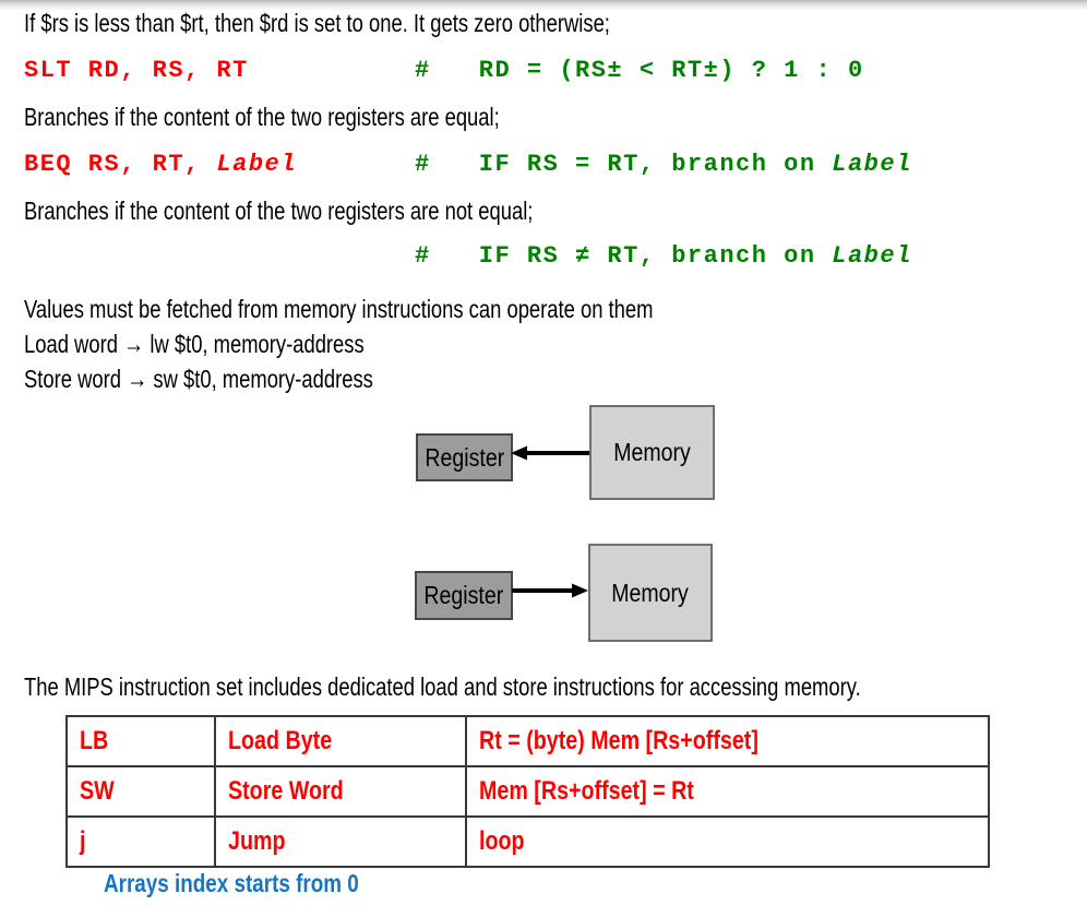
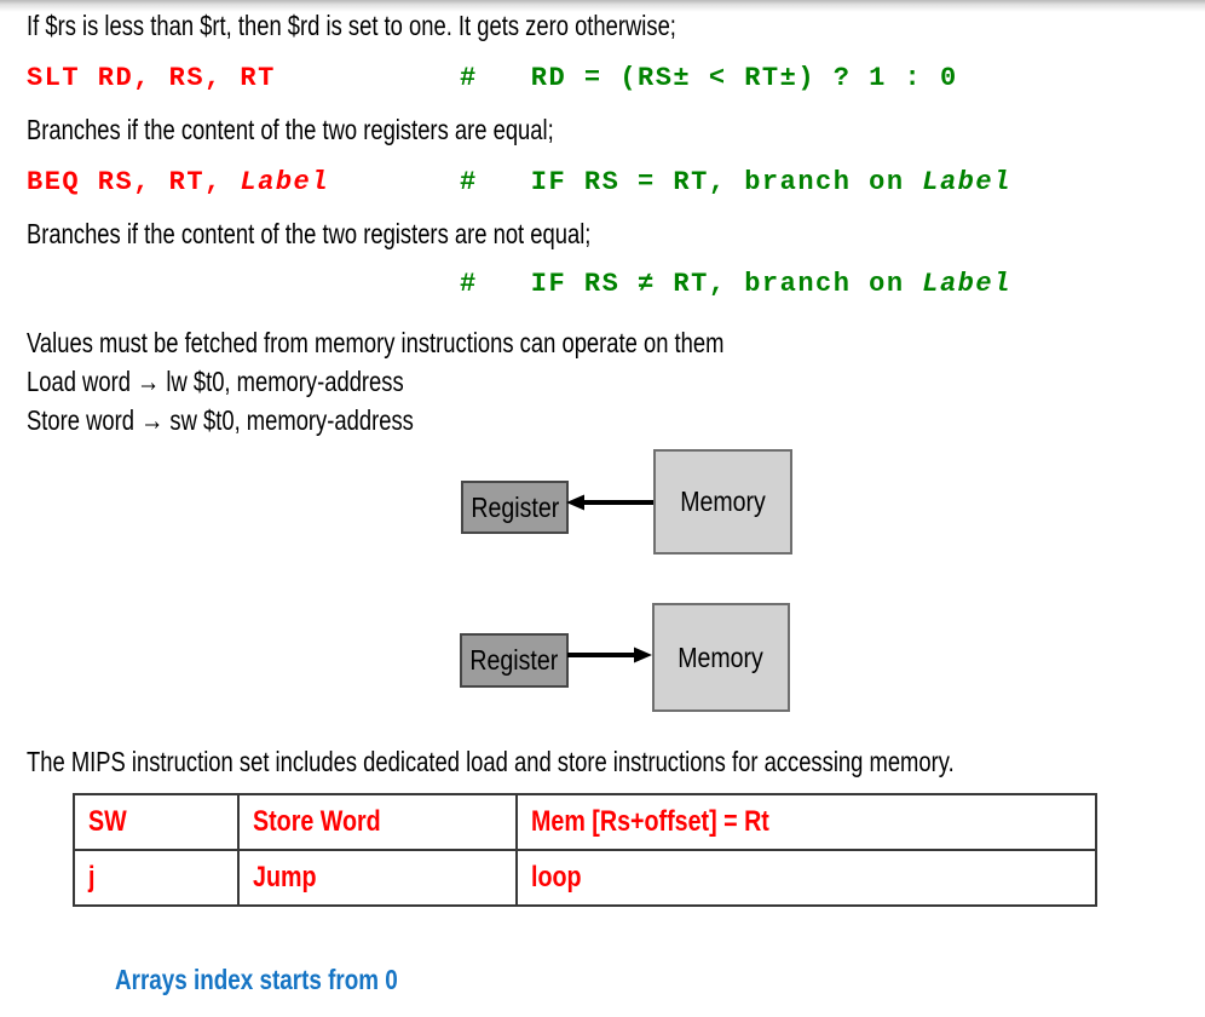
  If $rs is less than $rt, then $rd is set to one. It gets zero otherwise;
  SLT RD, RS, RT
  # RD = (RS± < RT±) ? 1 : 0
  Branches if the content of the two registers are equal;
  BEQ RS, RT, Label
  # IF RS = RT, branch on Label
  Branches if the content of the two registers are not equal;
  # IF RS ≠ RT, branch on Label
  Values must be fetched from memory instructions can operate on them
  Load word → lw $t0, memory-address
  Store word → sw $t0, memory-address
  Register
  Memory
  Register
  Memory
  The MIPS instruction set includes dedicated load and store instructions for accessing memory.
- LB	Load Byte	Rt = (byte) Mem [Rs+offset]
  SW	Store Word	Mem [Rs+offset] = Rt
  j	Jump	loop
  Arrays index starts from 0
